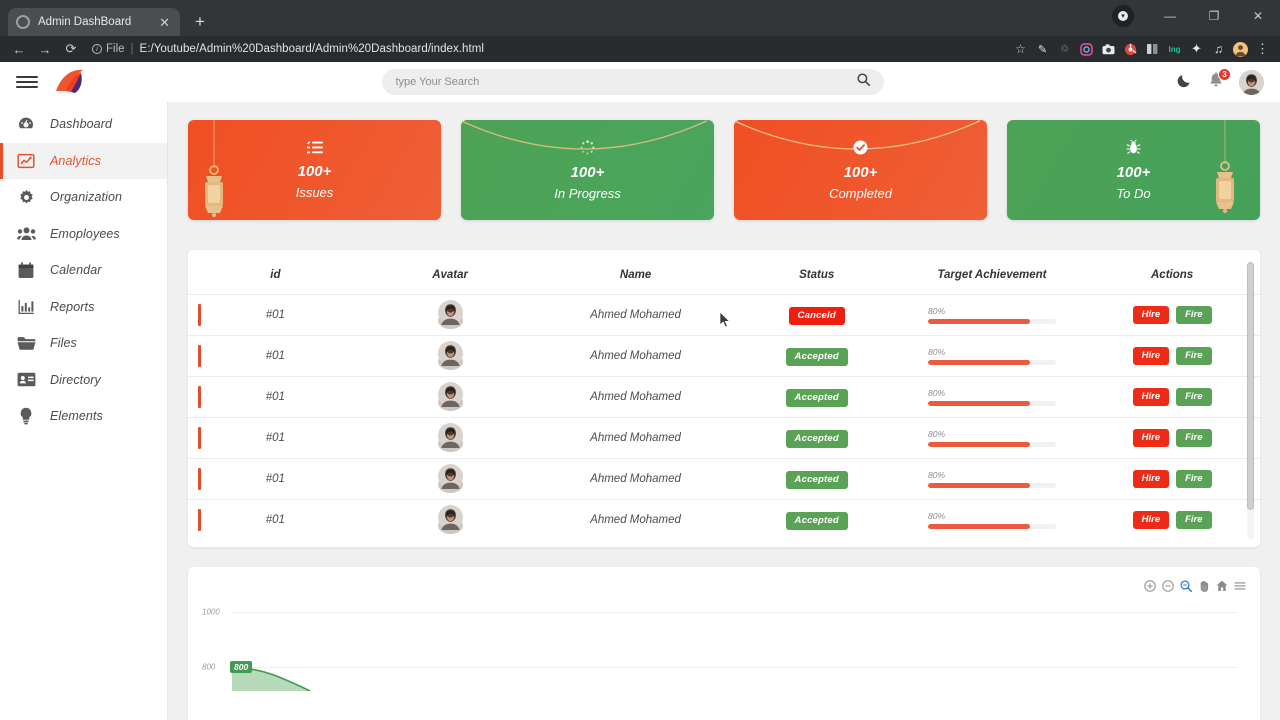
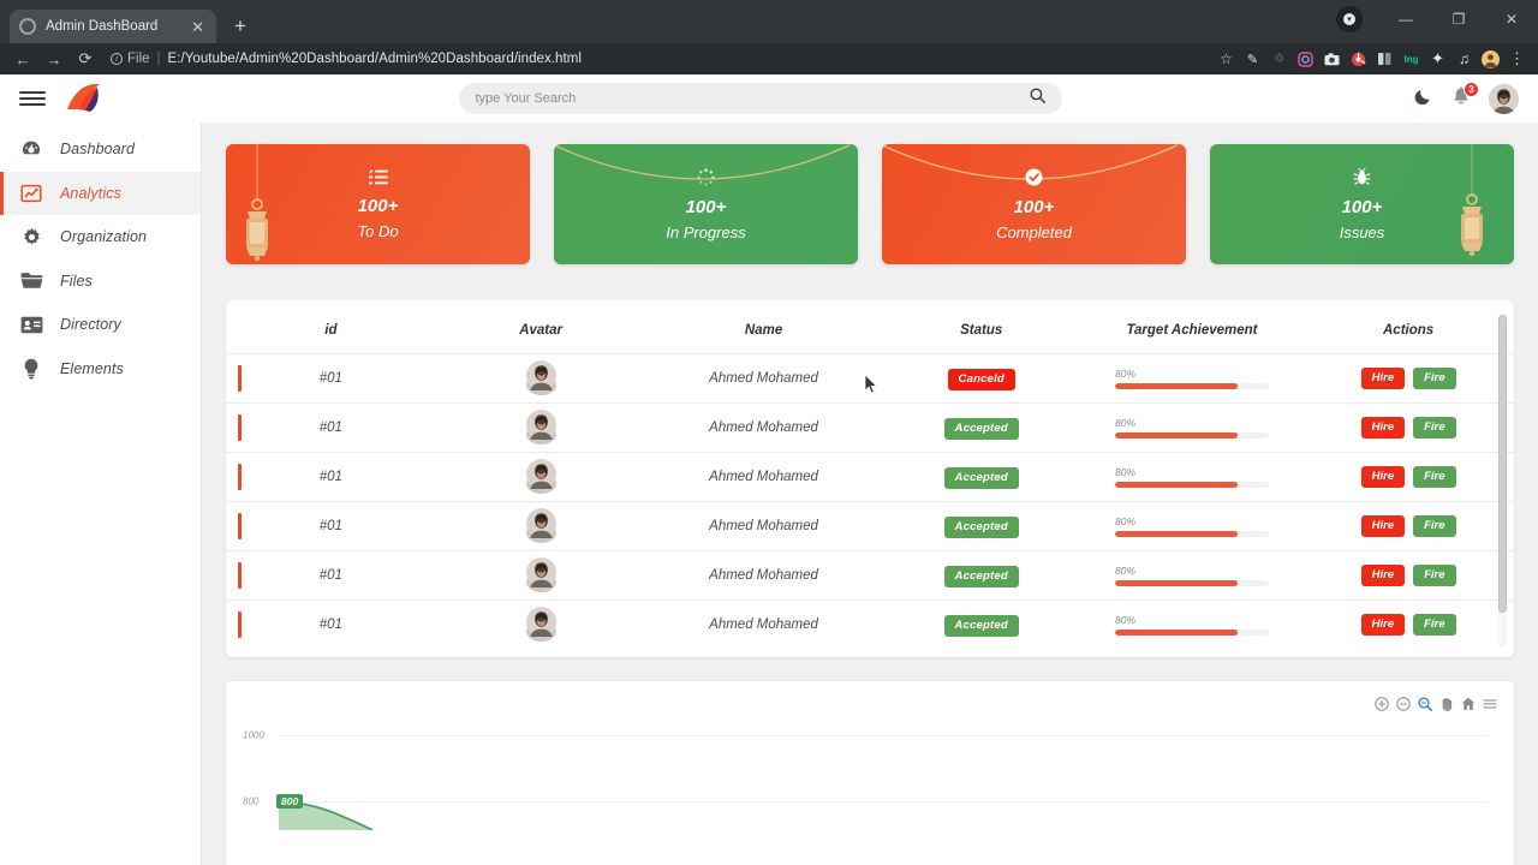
  Admin DashBoard
  ✕
  +
  —
  ❐
  ✕
  ←
  →
  ⟳
  File
  |
  E:/Youtube/Admin%20Dashboard/Admin%20Dashboard/index.html
  ☆
  ✎
  ♲
  Ing
  ✦
  ♫
  ⋮
  type Your Search
  3
  Dashboard
  Analytics
  Organization
- Emoployees
- Calendar
- Reports
  Files
  Directory
  Elements
  100+
- Issues
+ To Do
  100+
  In Progress
  100+
  Completed
  100+
- To Do
+ Issues
  id	Avatar	Name	Status	Target Achievement	Actions
  #01		Ahmed Mohamed	Canceld	80%	Hire Fire
  #01		Ahmed Mohamed	Accepted	80%	Hire Fire
  #01		Ahmed Mohamed	Accepted	80%	Hire Fire
  #01		Ahmed Mohamed	Accepted	80%	Hire Fire
  #01		Ahmed Mohamed	Accepted	80%	Hire Fire
  #01		Ahmed Mohamed	Accepted	80%	Hire Fire
  1000
  800
  800
